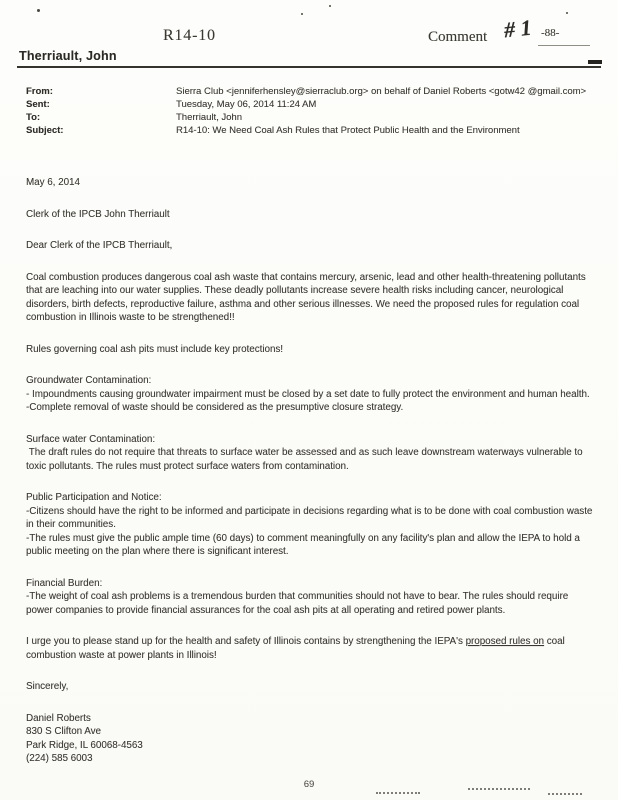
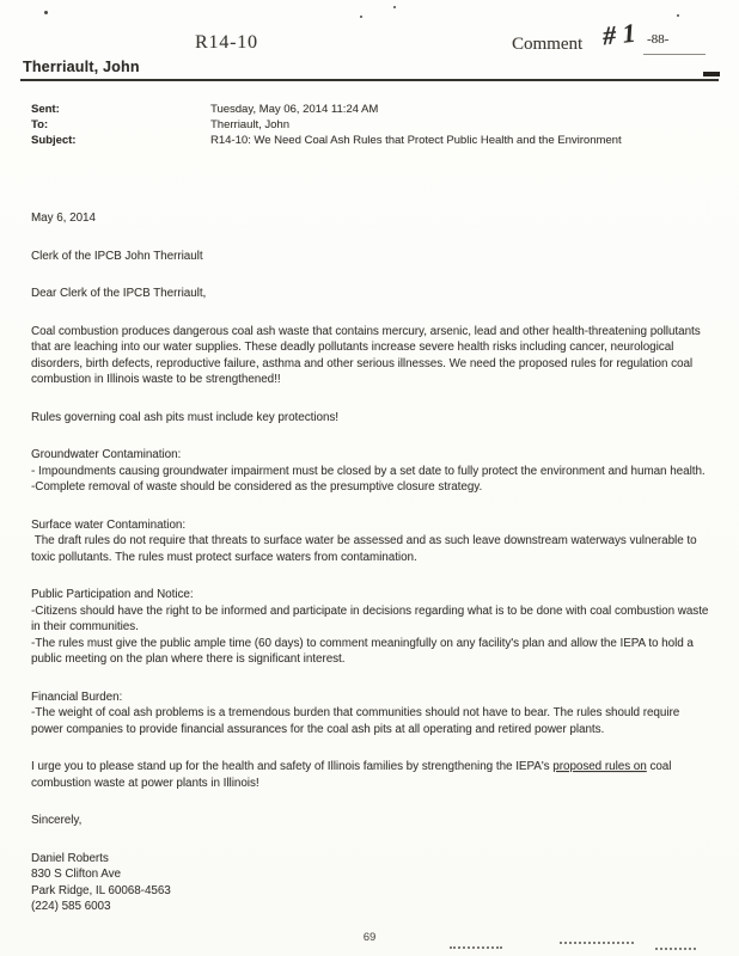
  R14-10
  Comment
  -88-
  Therriault, John
- From:
- Sierra Club <jenniferhensley@sierraclub.org> on behalf of Daniel Roberts <gotw42 @gmail.com>
  Sent:
  Tuesday, May 06, 2014 11:24 AM
  To:
  Therriault, John
  Subject:
  R14-10: We Need Coal Ash Rules that Protect Public Health and the Environment
  May 6, 2014
  Clerk of the IPCB John Therriault
  Dear Clerk of the IPCB Therriault,
  Coal combustion produces dangerous coal ash waste that contains mercury, arsenic, lead and other health-threatening pollutants that are leaching into our water supplies. These deadly pollutants increase severe health risks including cancer, neurological disorders, birth defects, reproductive failure, asthma and other serious illnesses. We need the proposed rules for regulation coal combustion in Illinois waste to be strengthened!!
  Rules governing coal ash pits must include key protections!
  Groundwater Contamination:
  - Impoundments causing groundwater impairment must be closed by a set date to fully protect the environment and human health.
  -Complete removal of waste should be considered as the presumptive closure strategy.
  Surface water Contamination:
  The draft rules do not require that threats to surface water be assessed and as such leave downstream waterways vulnerable to toxic pollutants. The rules must protect surface waters from contamination.
  Public Participation and Notice:
  -Citizens should have the right to be informed and participate in decisions regarding what is to be done with coal combustion waste in their communities.
  -The rules must give the public ample time (60 days) to comment meaningfully on any facility's plan and allow the IEPA to hold a public meeting on the plan where there is significant interest.
  Financial Burden:
  -The weight of coal ash problems is a tremendous burden that communities should not have to bear. The rules should require power companies to provide financial assurances for the coal ash pits at all operating and retired power plants.
- I urge you to please stand up for the health and safety of Illinois contains by strengthening the IEPA's proposed rules on coal combustion waste at power plants in Illinois!
+ I urge you to please stand up for the health and safety of Illinois families by strengthening the IEPA's proposed rules on coal combustion waste at power plants in Illinois!
  Sincerely,
  Daniel Roberts
  830 S Clifton Ave
  Park Ridge, IL 60068-4563
  (224) 585 6003
  69
